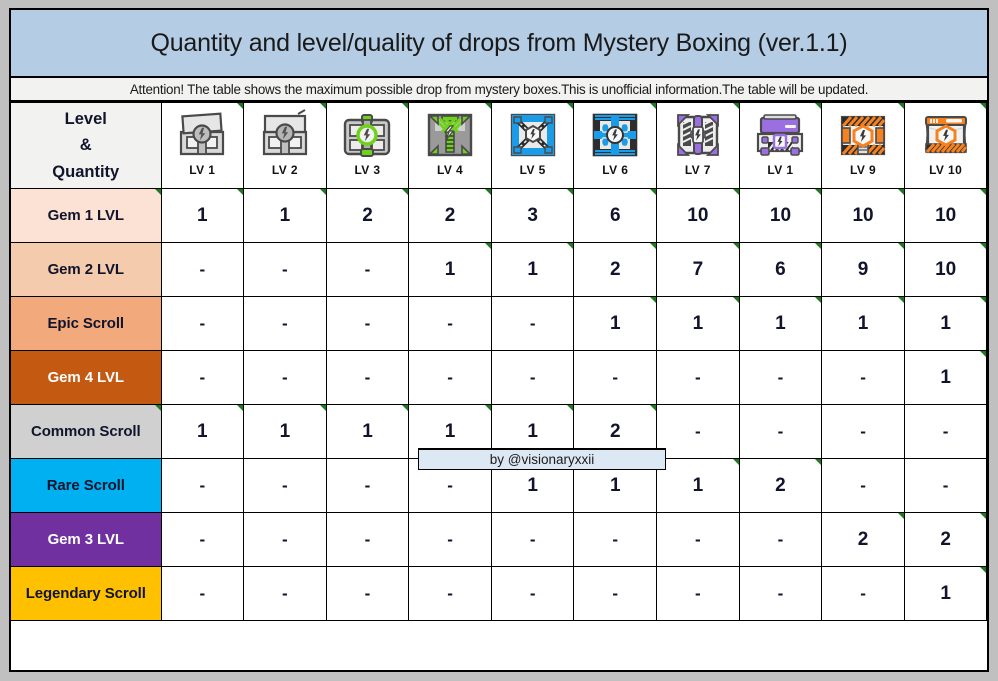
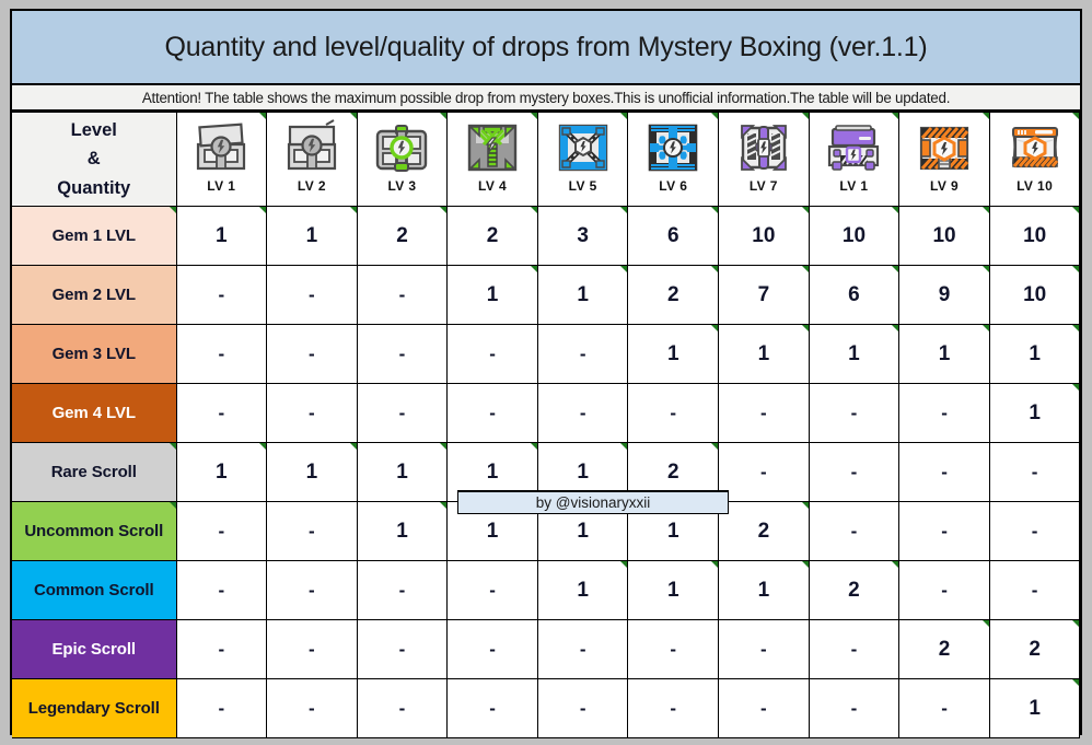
  Quantity and level/quality of drops from Mystery Boxing (ver.1.1)
  Attention! The table shows the maximum possible drop from mystery boxes.This is unofficial information.The table will be updated.
  Level & Quantity	LV 1	LV 2	LV 3	LV 4	LV 5	LV 6	LV 7	LV 1	LV 9	LV 10
  Gem 1 LVL	1	1	2	2	3	6	10	10	10	10
  Gem 2 LVL	-	-	-	1	1	2	7	6	9	10
- Epic Scroll	-	-	-	-	-	1	1	1	1	1
+ Gem 3 LVL	-	-	-	-	-	1	1	1	1	1
  Gem 4 LVL	-	-	-	-	-	-	-	-	-	1
- Common Scroll	1	1	1	1	1	2	-	-	-	-
+ Rare Scroll	1	1	1	1	1	2	-	-	-	-
+ Uncommon Scroll	-	-	1	1	1	1	2	-	-	-
- Rare Scroll	-	-	-	-	1	1	1	2	-	-
+ Common Scroll	-	-	-	-	1	1	1	2	-	-
- Gem 3 LVL	-	-	-	-	-	-	-	-	2	2
+ Epic Scroll	-	-	-	-	-	-	-	-	2	2
  Legendary Scroll	-	-	-	-	-	-	-	-	-	1
  by @visionaryxxii
